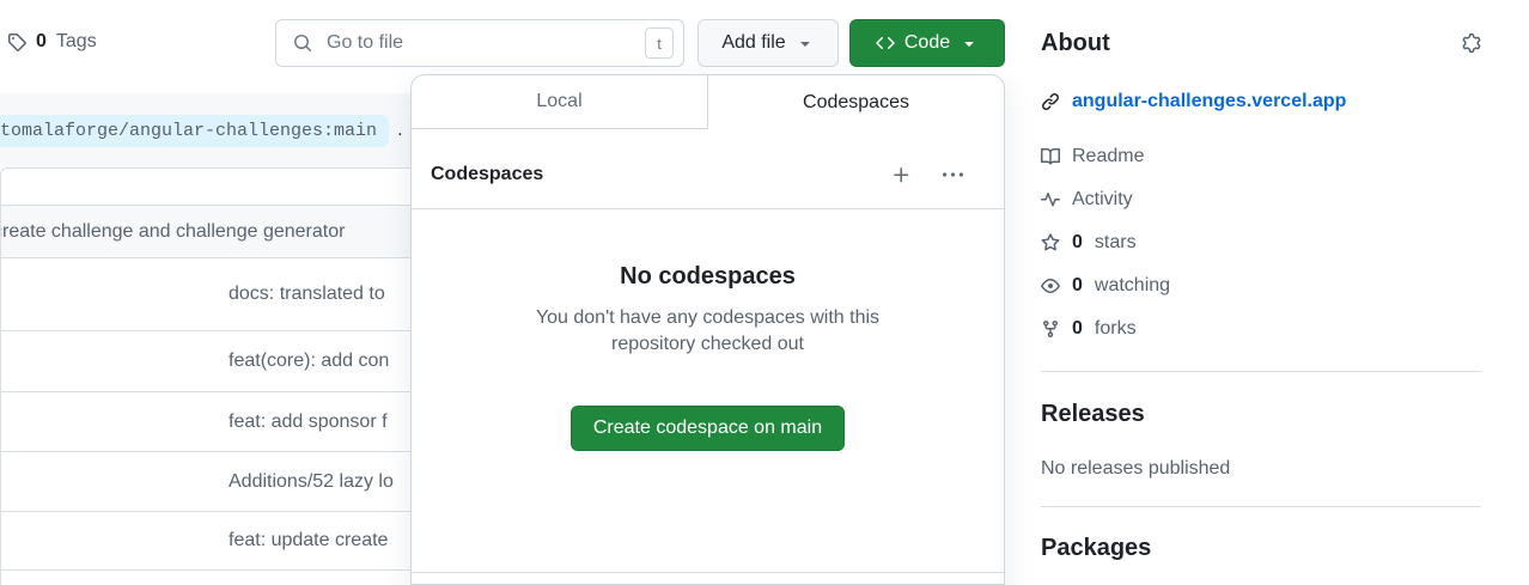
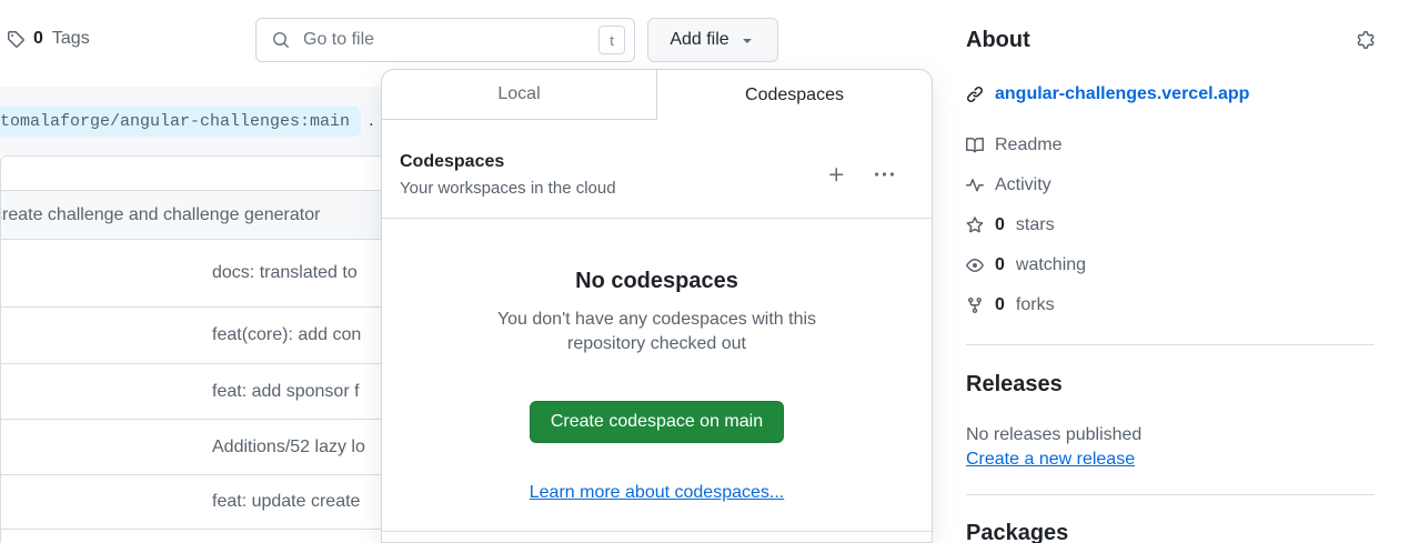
  0
  Tags
  Go to file
  t
  Add file
- Code
  tomalaforge/angular-challenges:main
  .
  reate challenge and challenge generator
  docs: translated to
  feat(core): add con
  feat: add sponsor f
  Additions/52 lazy lo
  feat: update create
  Local
  Codespaces
  Codespaces
+ Your workspaces in the cloud
  No codespaces
  You don't have any codespaces with this repository checked out
  Create codespace on main
+ Learn more about codespaces...
  About
  angular-challenges.vercel.app
  Readme
  Activity
  0
  stars
  0
  watching
  0
  forks
  Releases
  No releases published
+ Create a new release
  Packages
